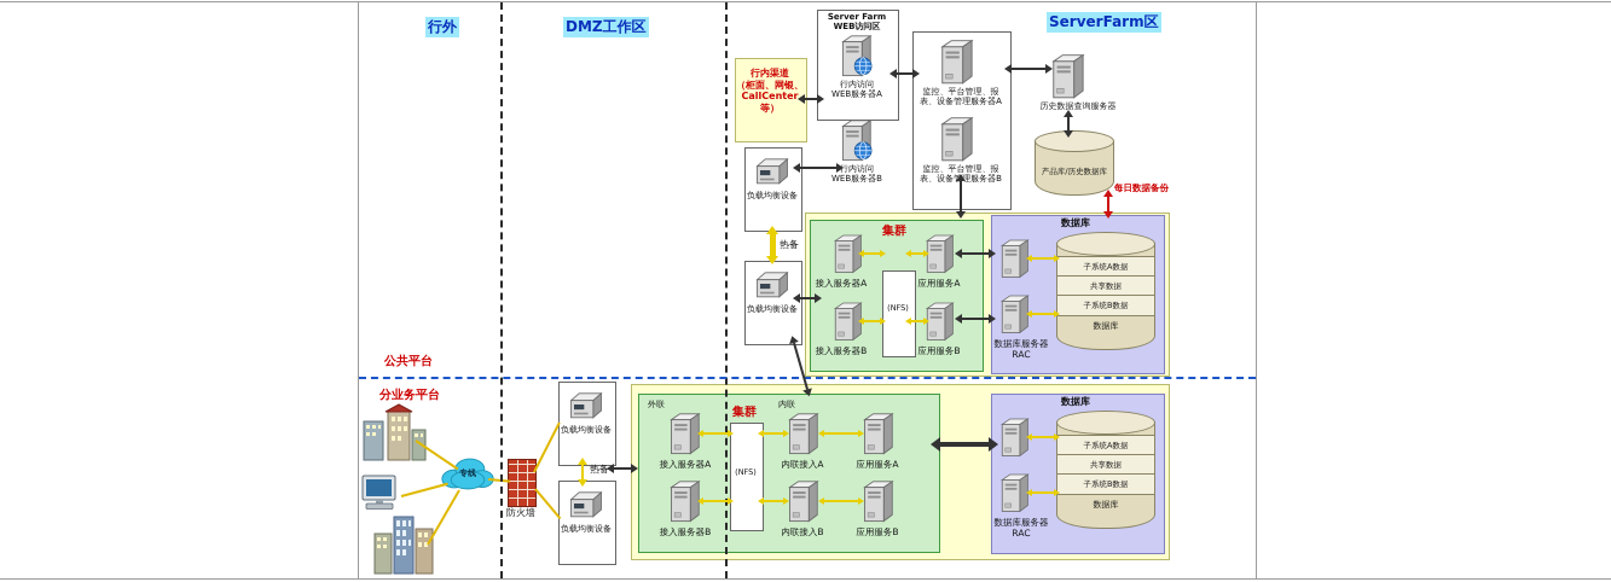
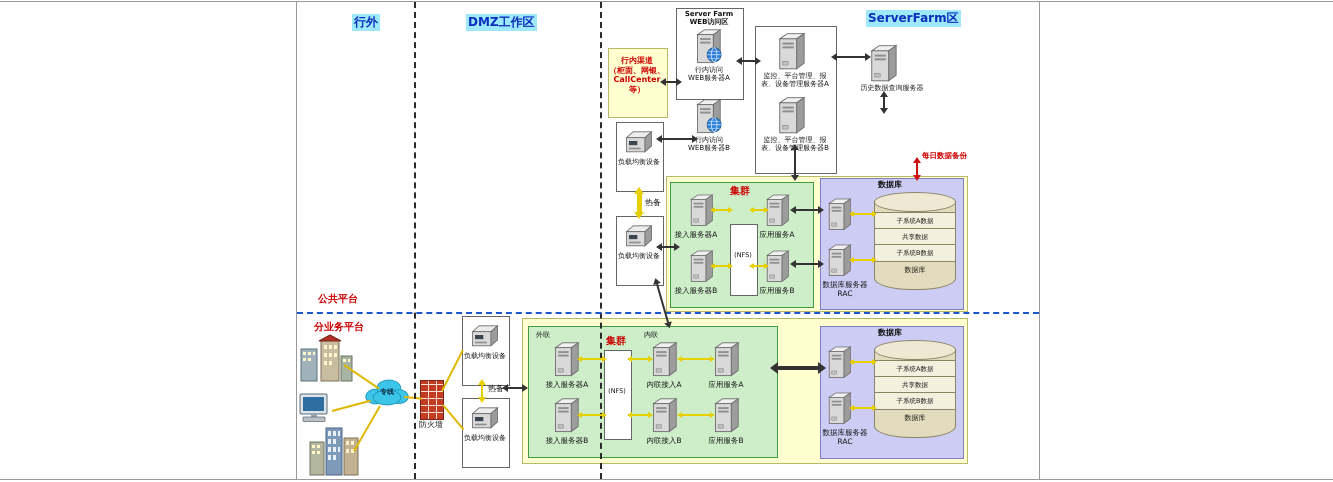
  行外
  DMZ工作区
  ServerFarm区
  公共平台
  分业务平台
  专线
  防火墙
  负载均衡设备
  负载均衡设备
  热备
  行内渠道
  （柜面、网银、
  CallCenter等）
  负载均衡设备
  负载均衡设备
  热备
  Server Farm
  WEB访问区
  行内访问
  WEB服务器A
  行内访问
  WEB服务器B
  监控、平台管理、报表、设备管理服务器A
  监控、平台管理、报表、设备理服务器B
  历史数据查询服务器
- 产品库/历史数据库
  每日数据备份
  集群
  接入服务器A
  接入服务器B
  (NFS)
  应用服务A
  应用服务B
  数据库
  数据库服务器
  RAC
  子系统A数据
  共享数据
  子系统B数据
  数据库
  集群
  外联
  接入服务器A
  接入服务器B
  (NFS)
  内联
  内联接入A
  内联接入B
  应用服务A
  应用服务B
  数据库
  数据库服务器
  RAC
  子系统A数据
  共享数据
  子系统B数据
  数据库
